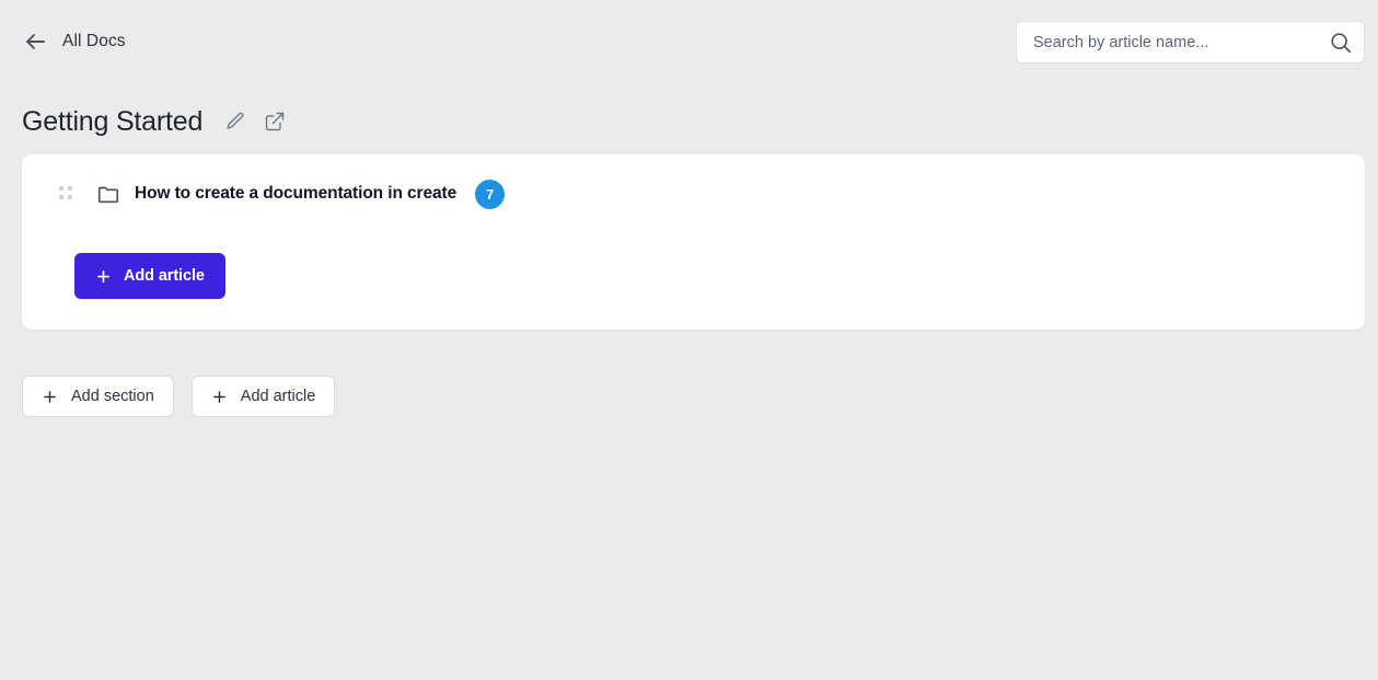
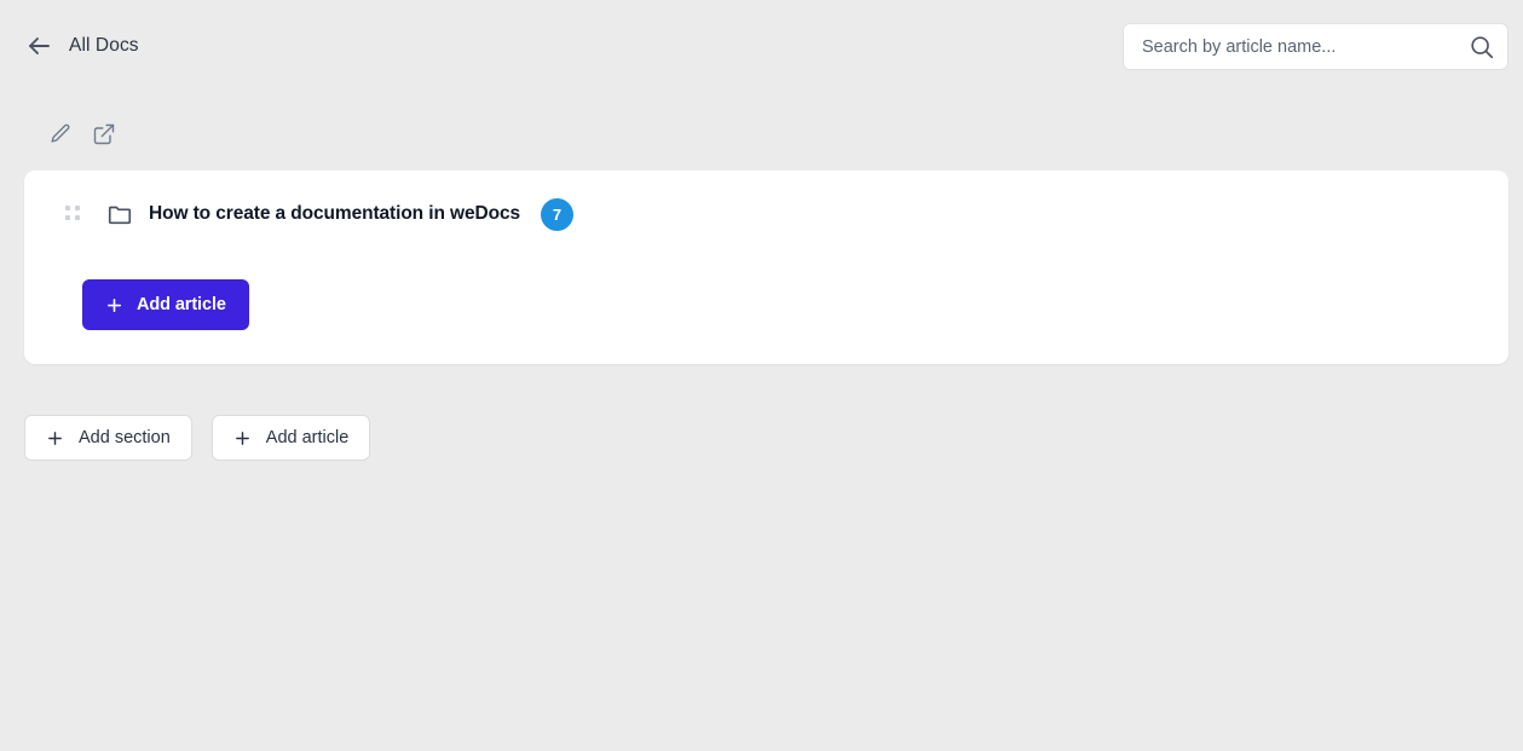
  All Docs
  Search by article name...
- Getting Started
- How to create a documentation in create
+ How to create a documentation in weDocs
  7
  Add article
  Add section
  Add article
